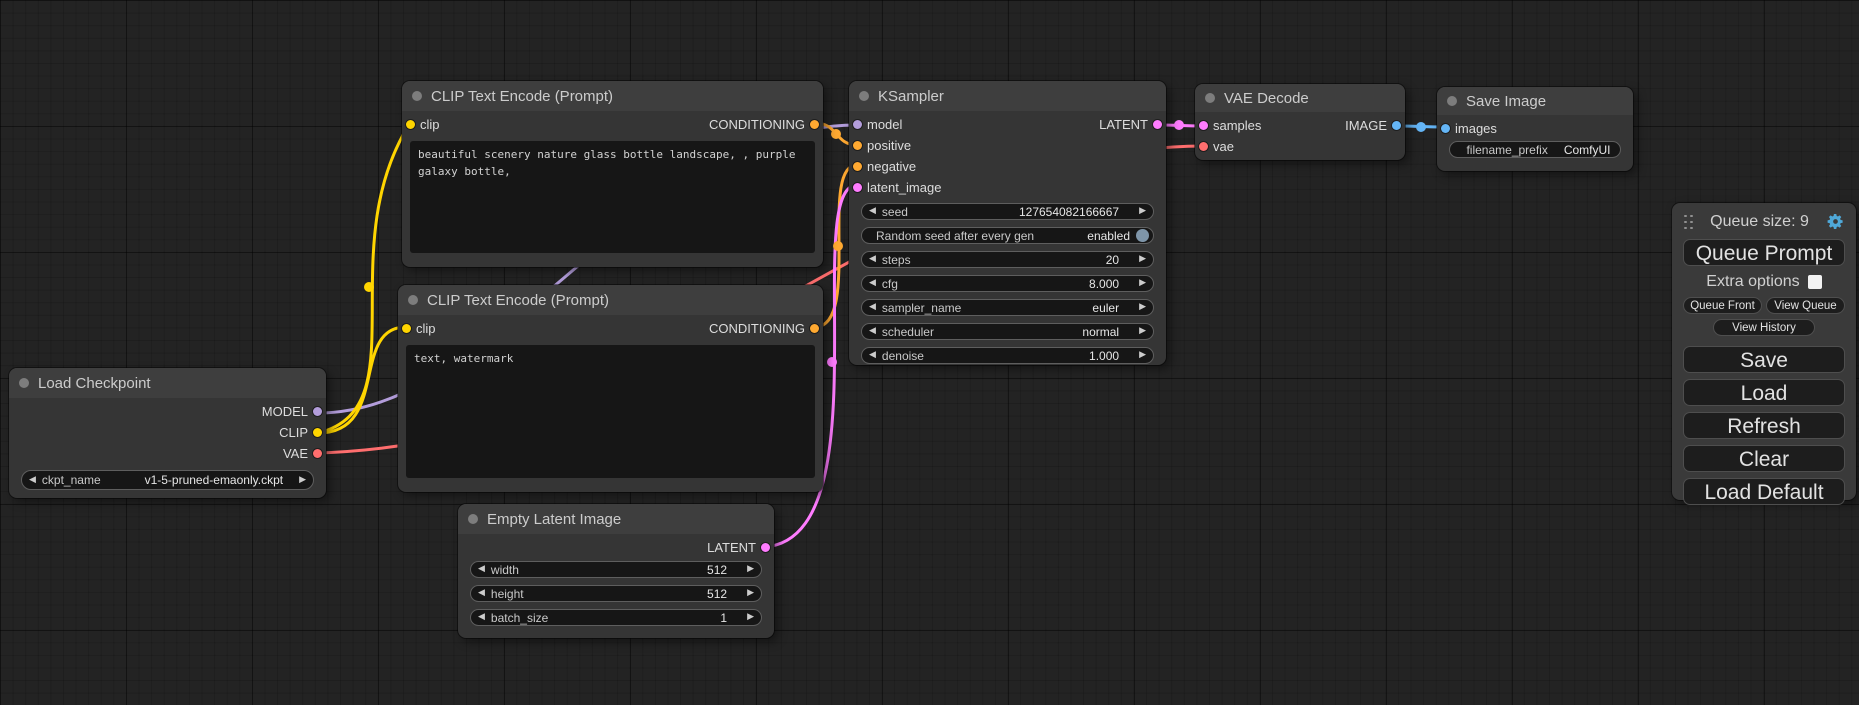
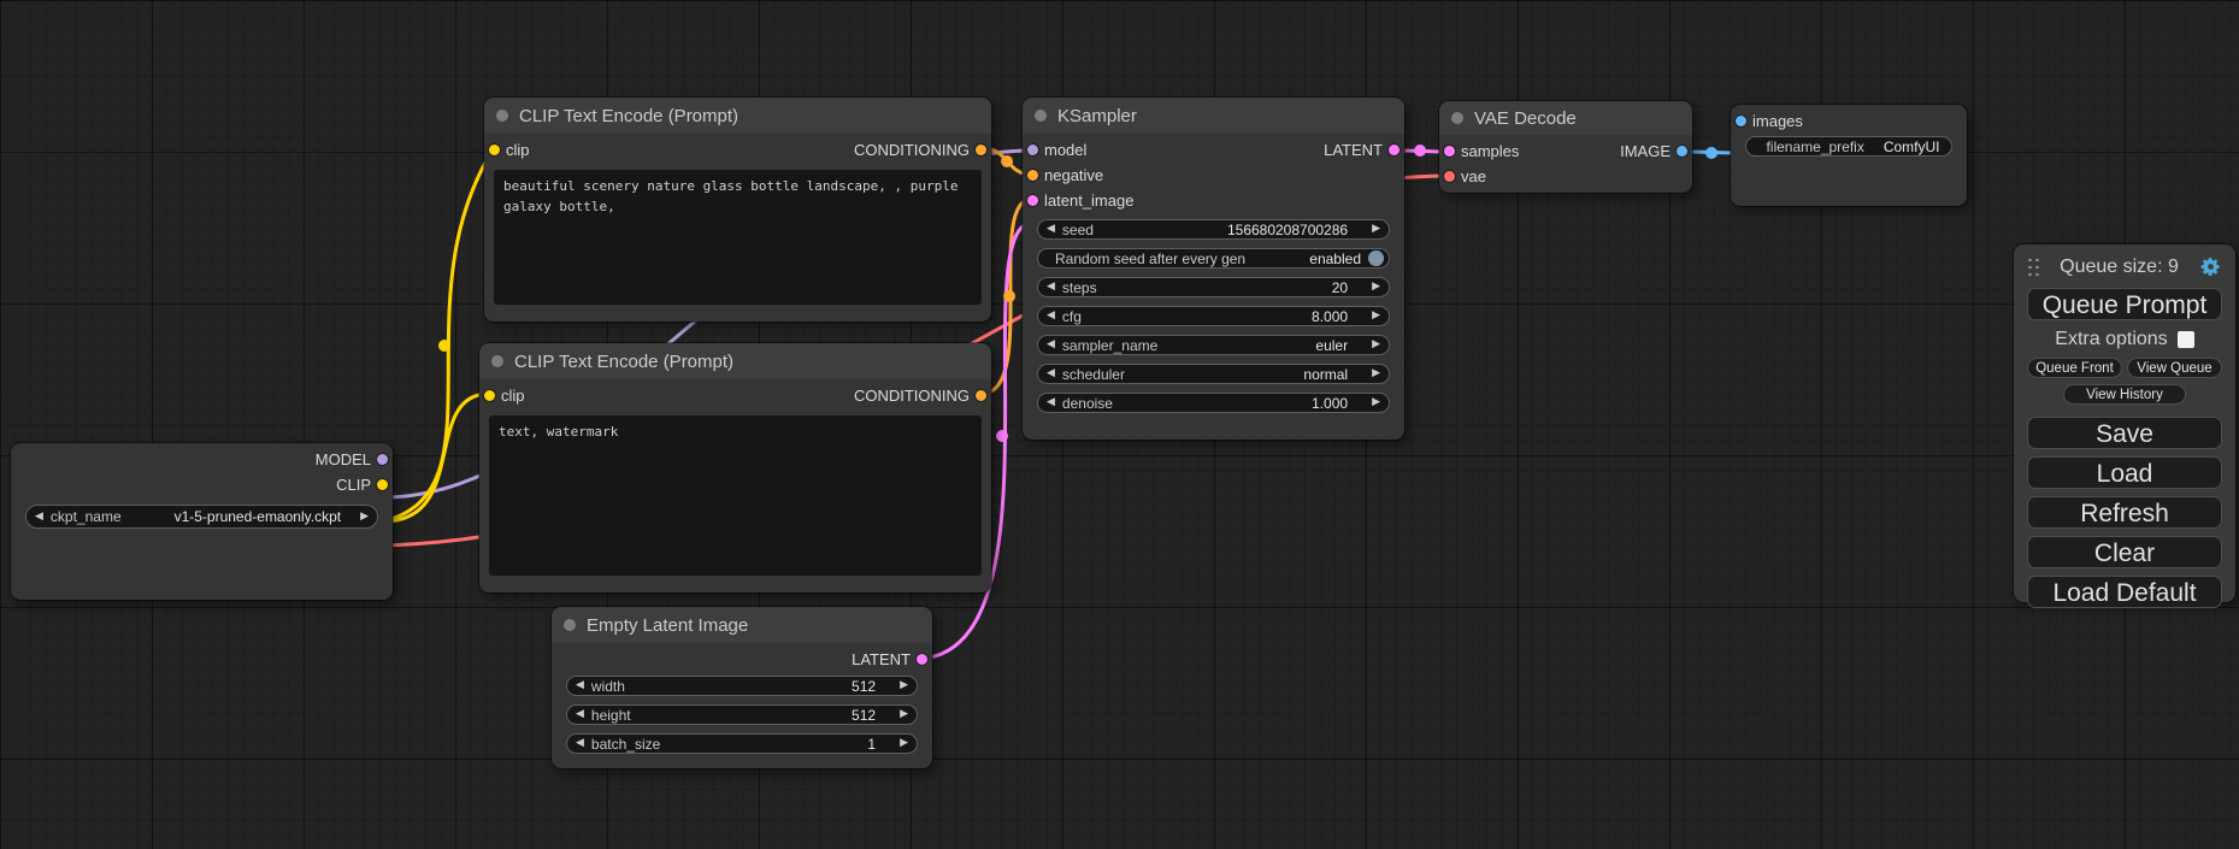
- Load Checkpoint
  MODEL
  CLIP
- VAE
  ◀
  ckpt_name
  v1-5-pruned-emaonly.ckpt
  ▶
  CLIP Text Encode (Prompt)
  clip
  CONDITIONING
  CLIP Text Encode (Prompt)
  clip
  CONDITIONING
  text, watermark
  Empty Latent Image
  LATENT
  ◀
  width
  512
  ▶
  ◀
  height
  512
  ▶
  ◀
  batch_size
  1
  ▶
  KSampler
  model
  LATENT
- positive
  negative
  latent_image
  ◀
  seed
- 127654082166667
+ 156680208700286
  ▶
  Random seed after every gen
  enabled
  ◀
  steps
  20
  ▶
  ◀
  cfg
  8.000
  ▶
  ◀
  sampler_name
  euler
  ▶
  ◀
  scheduler
  normal
  ▶
  ◀
  denoise
  1.000
  ▶
  VAE Decode
  samples
  IMAGE
  vae
- Save Image
  images
  filename_prefix
  ComfyUI
  Queue size: 9
  Queue Prompt
  Extra options
  Queue Front
  View Queue
  View History
  Save
  Load
  Refresh
  Clear
  Load Default
